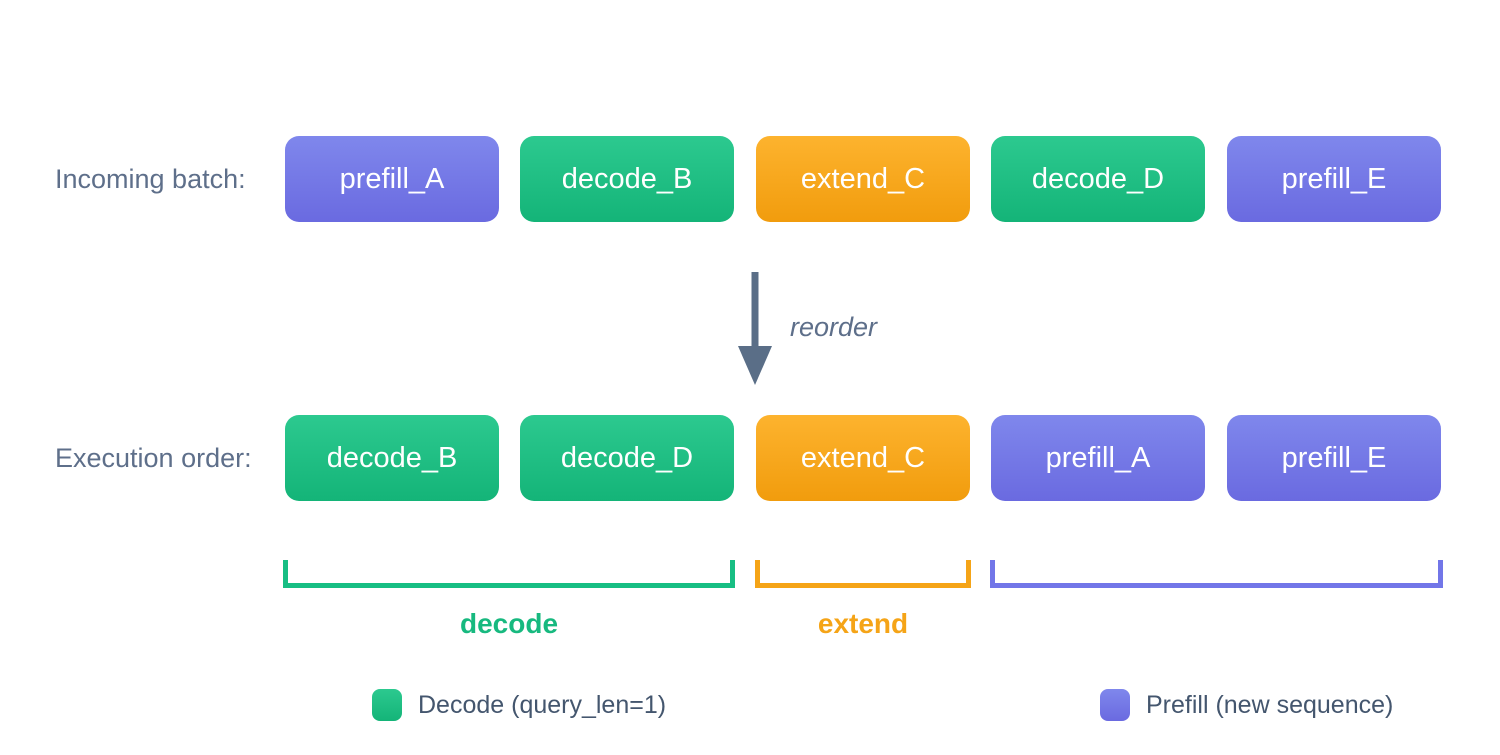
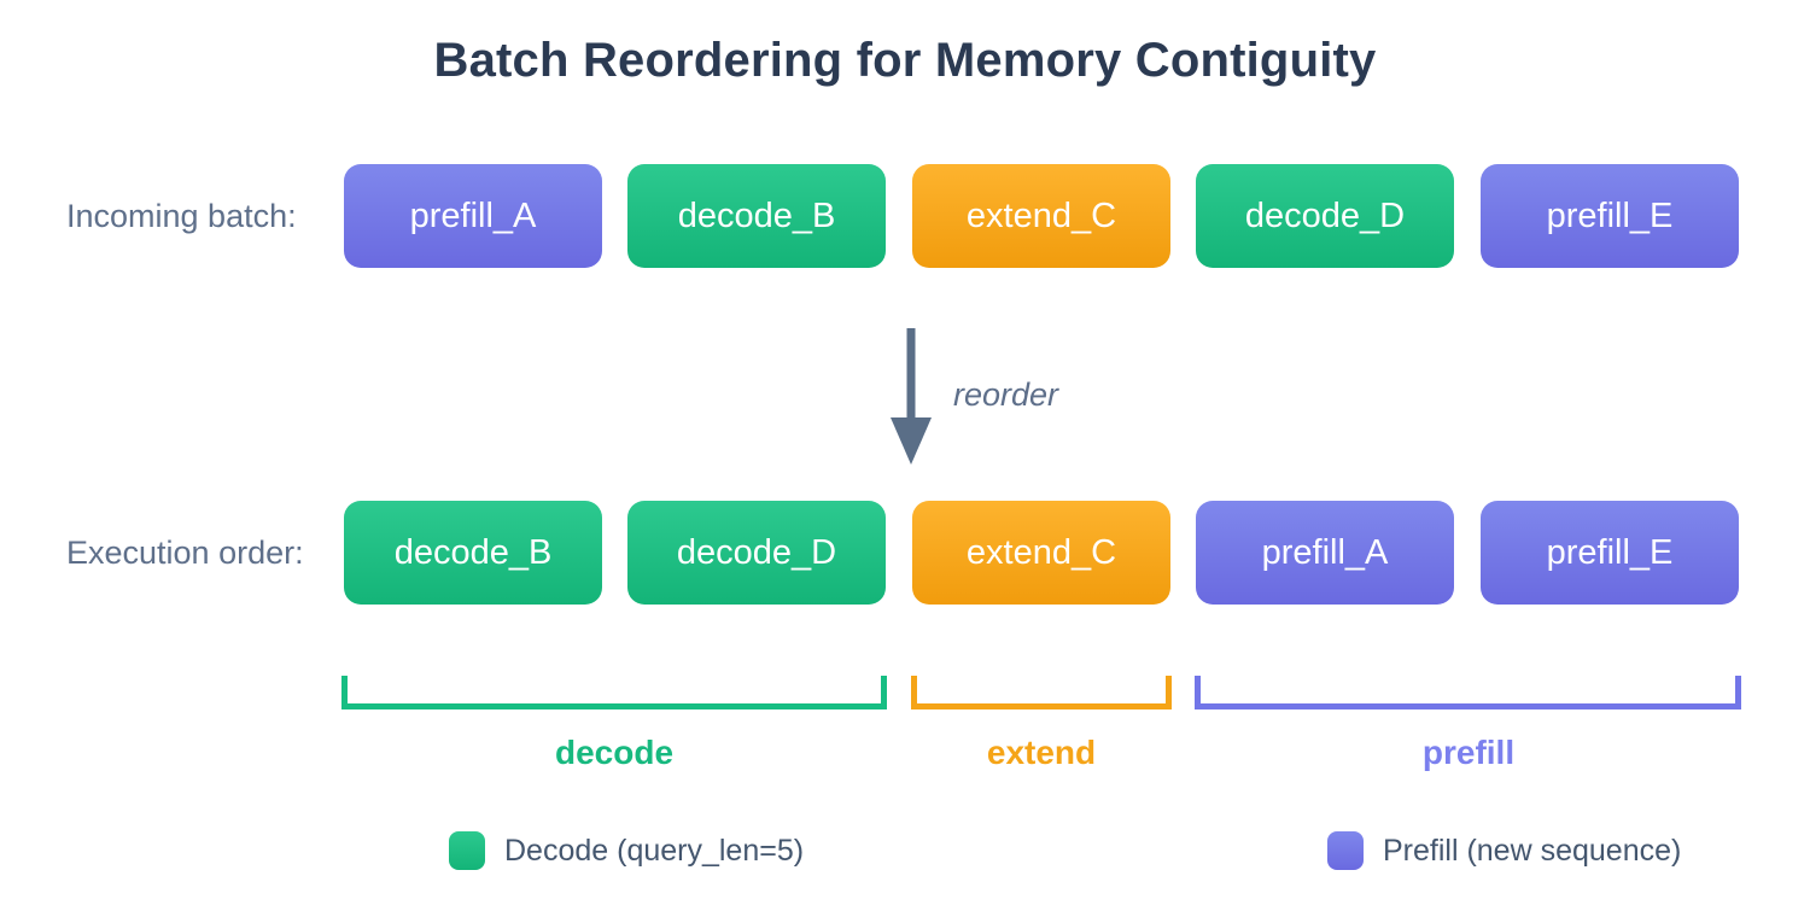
+ Batch Reordering for Memory Contiguity
  Incoming batch:
  prefill_A
  decode_B
  extend_C
  decode_D
  prefill_E
  reorder
  Execution order:
  decode_B
  decode_D
  extend_C
  prefill_A
  prefill_E
  decode
  extend
+ prefill
- Decode (query_len=1)
+ Decode (query_len=5)
  Prefill (new sequence)
